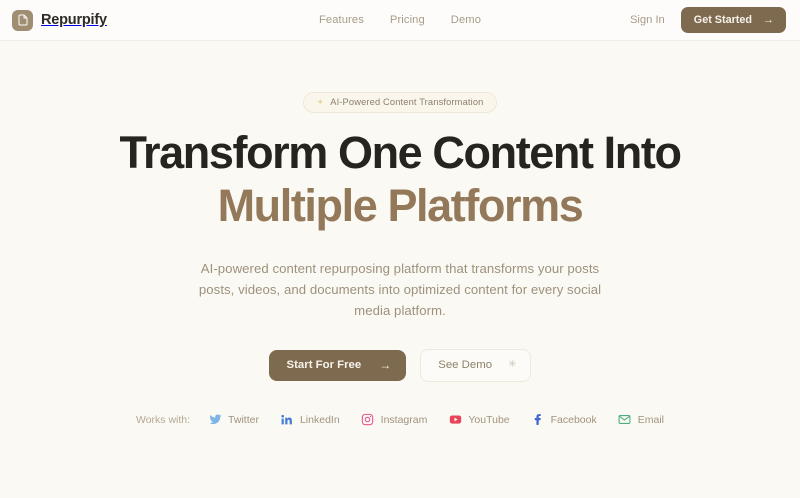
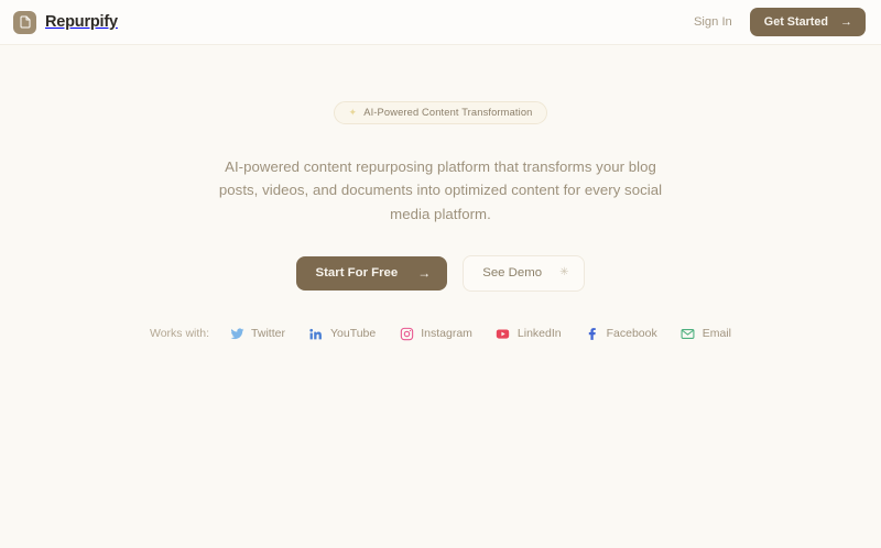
  Repurpify
- Features
- Pricing
- Demo
  Sign In
  Get Started
  →
  ✦
  AI-Powered Content Transformation
- Transform One Content Into
- Multiple Platforms
- AI-powered content repurposing platform that transforms your posts posts, videos, and documents into optimized content for every social media platform.
+ AI-powered content repurposing platform that transforms your blog posts, videos, and documents into optimized content for every social media platform.
  Start For Free
  →
  See Demo
  ✳
  Works with:
  Twitter
- LinkedIn
+ YouTube
  Instagram
- YouTube
+ LinkedIn
  Facebook
  Email
